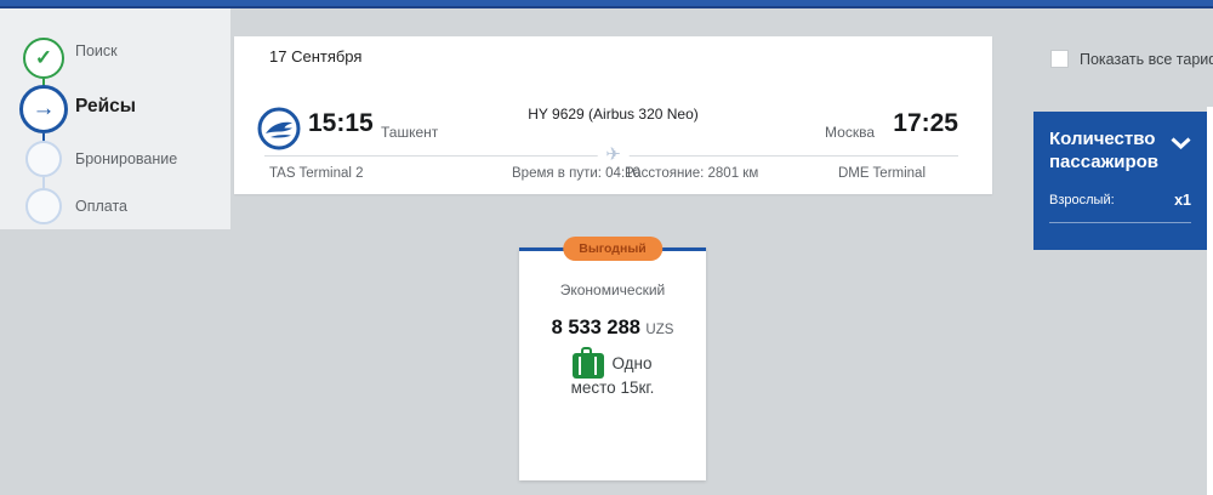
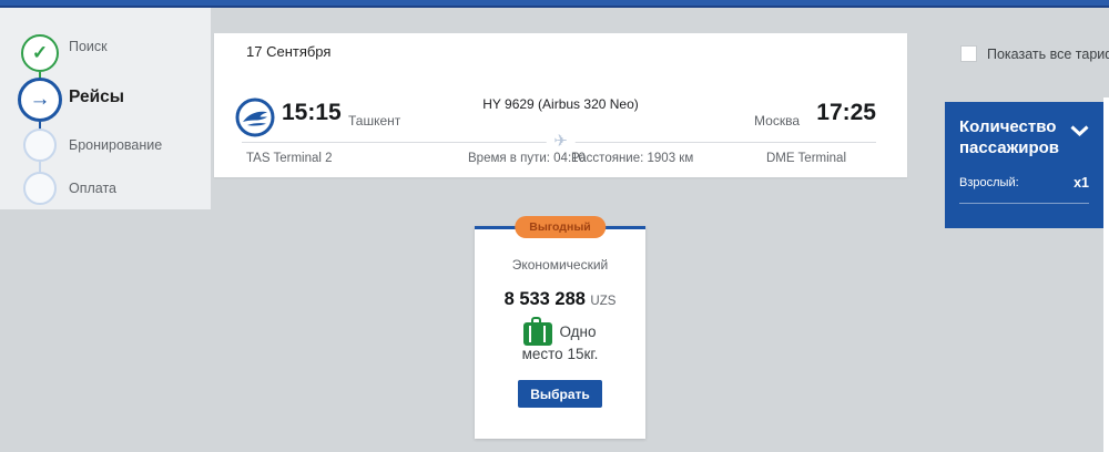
  ✓
  →
  Поиск
  Рейсы
  Бронирование
  Оплата
  17 Сентября
  15:15
  Ташкент
  HY 9629 (Airbus 320 Neo)
  Москва
  17:25
  ✈
  TAS Terminal 2
  Время в пути: 04:10
- Расстояние: 2801 км
+ Расстояние: 1903 км
  DME Terminal
  Показать все тари
  Количество пассажиров
  Взрослый:
  x1
  Выгодный
  Экономический
  8 533 288 UZS
  Одно
  место 15кг.
+ Выбрать
